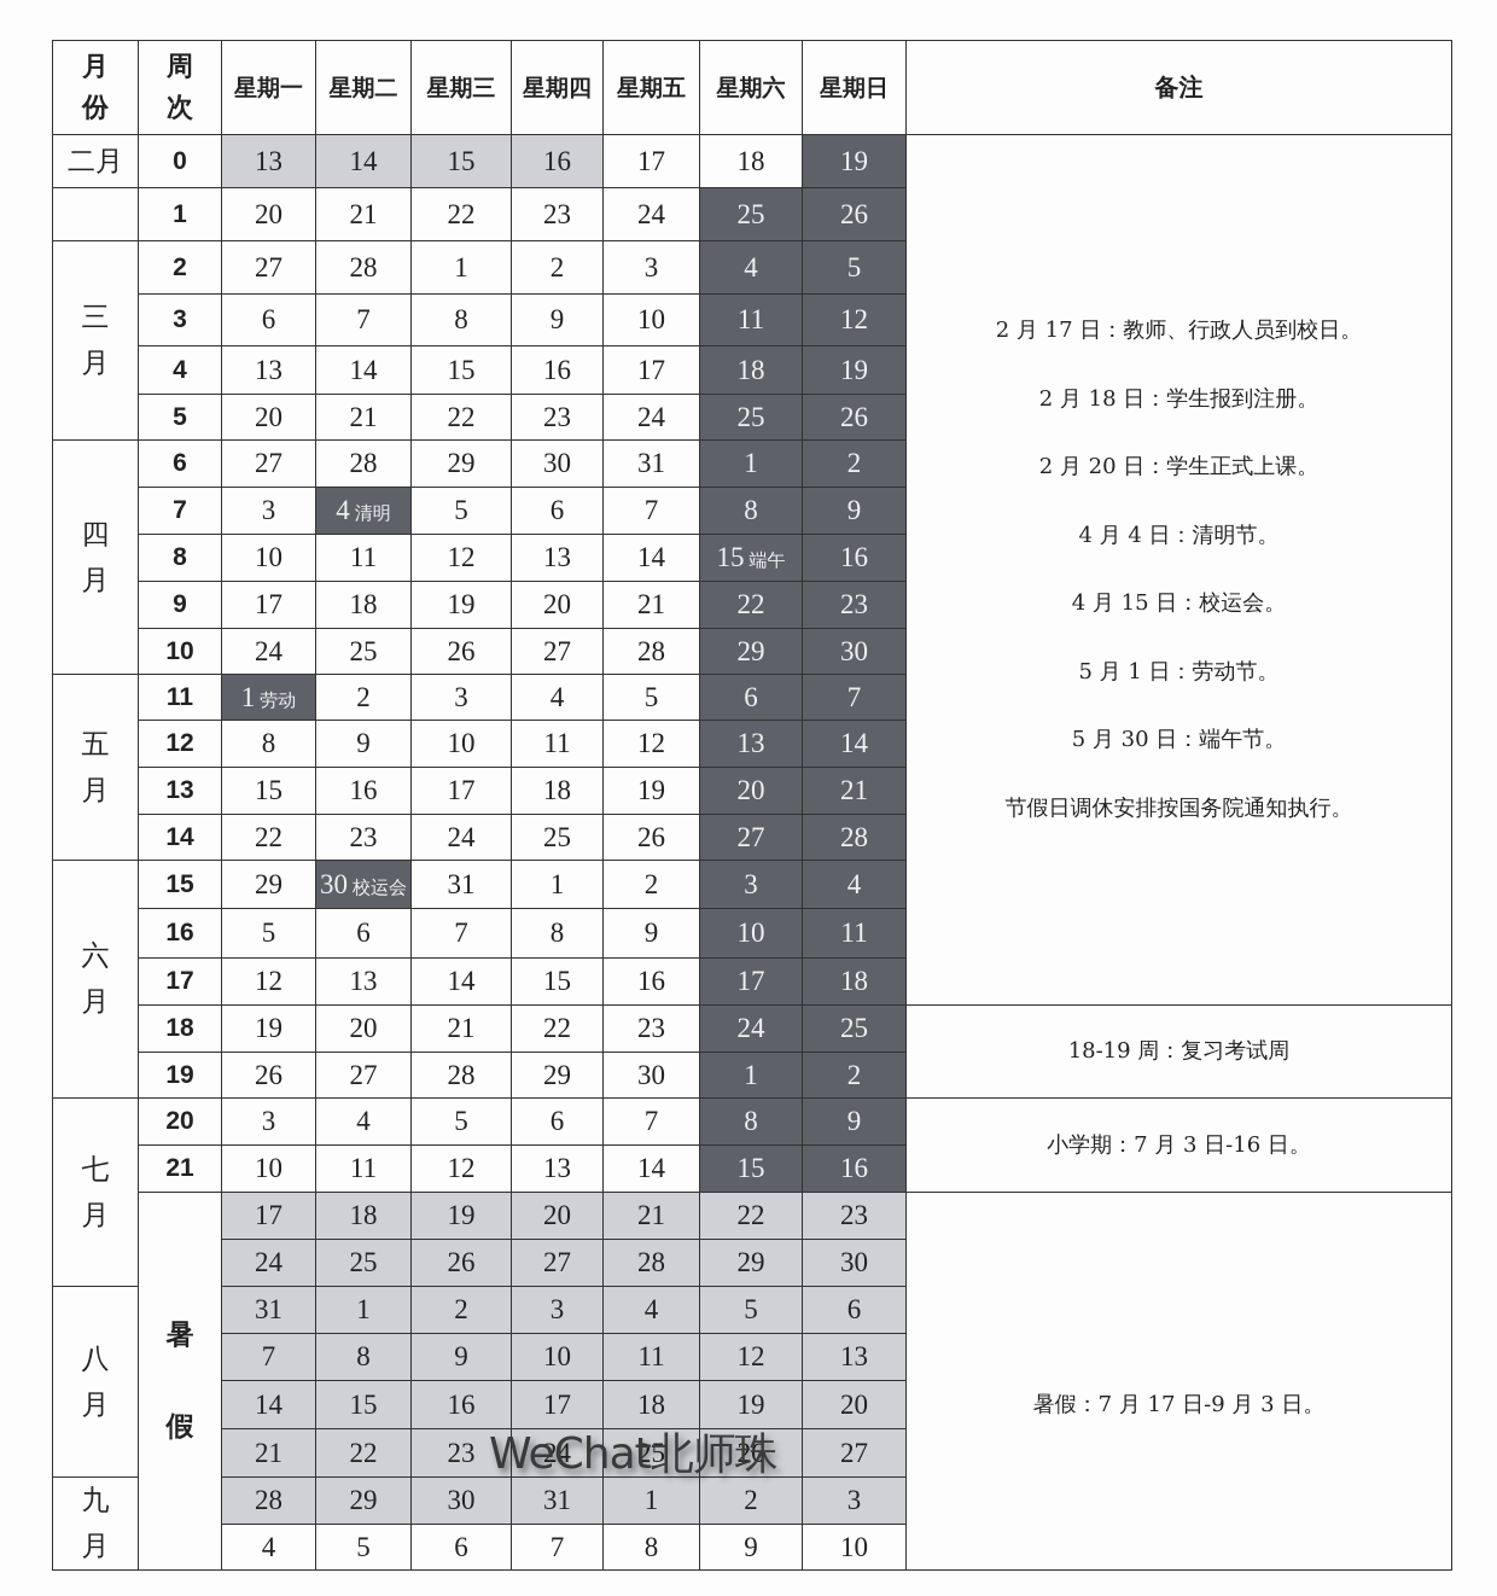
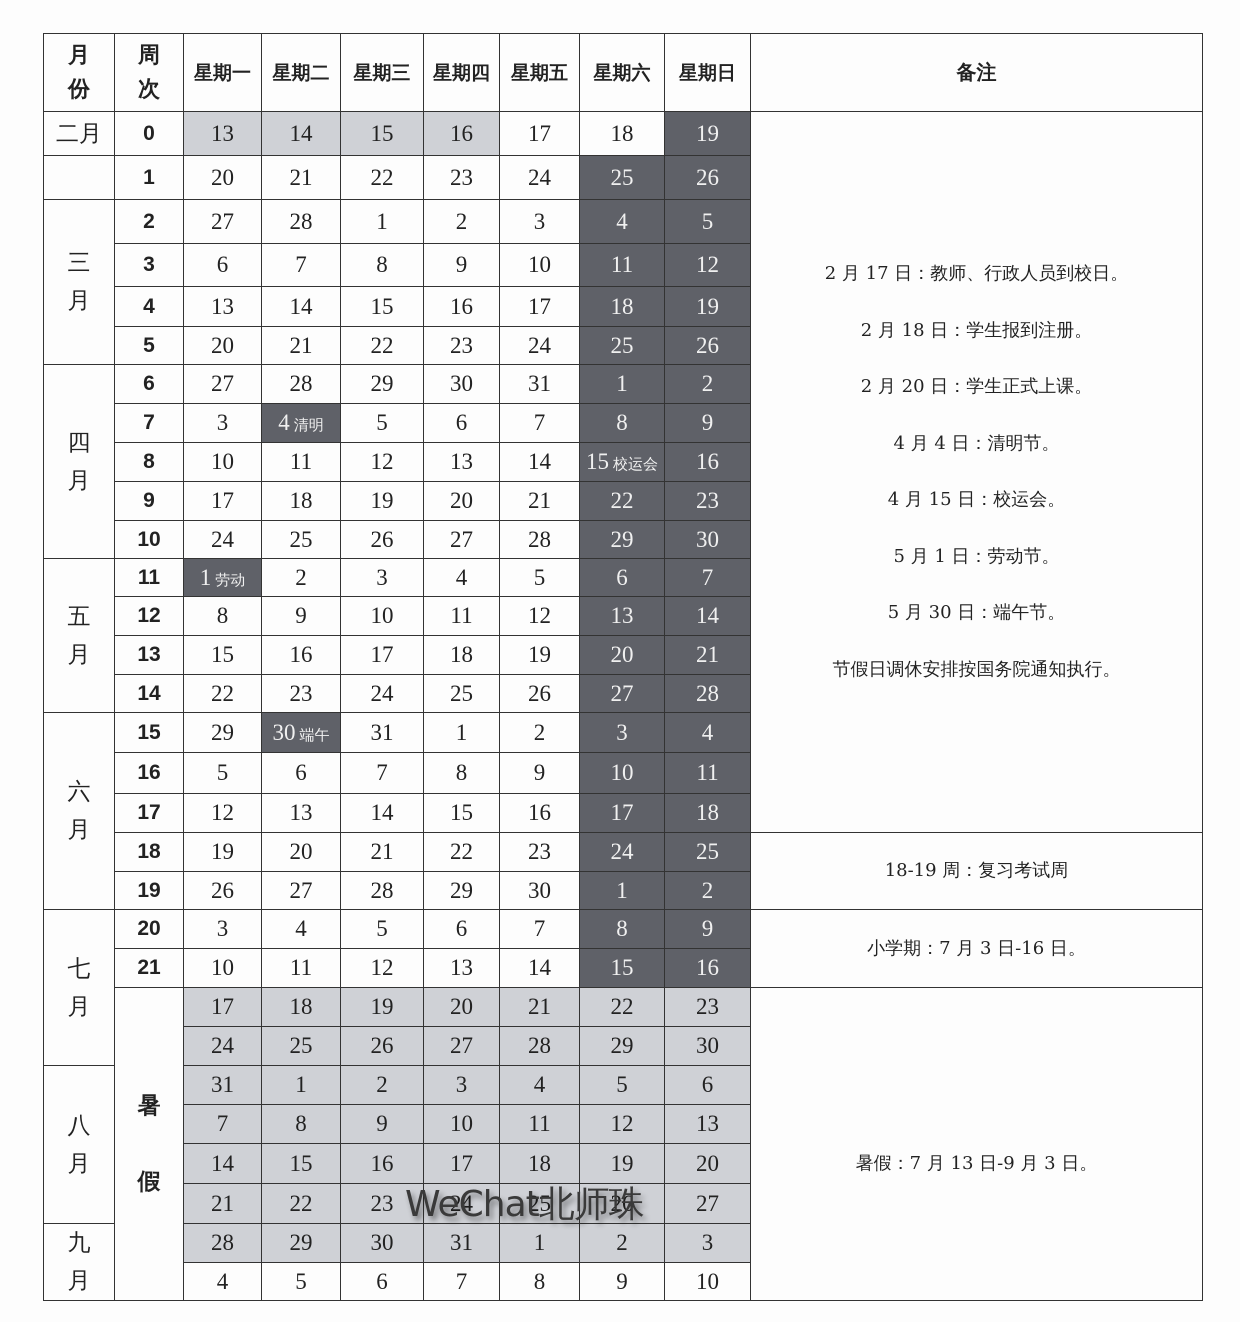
  月份	周次	星期一	星期二	星期三	星期四	星期五	星期六	星期日	备注
  二月	0	13	14	15	16	17	18	19	2 月 17 日：教师、行政人员到校日。2 月 18 日：学生报到注册。2 月 20 日：学生正式上课。4 月 4 日：清明节。4 月 15 日：校运会。5 月 1 日：劳动节。5 月 30 日：端午节。节假日调休安排按国务院通知执行。
  	1	20	21	22	23	24	25	26
  三月	2	27	28	1	2	3	4	5
  3	6	7	8	9	10	11	12
  4	13	14	15	16	17	18	19
  5	20	21	22	23	24	25	26
  四月	6	27	28	29	30	31	1	2
  7	3	4 清明	5	6	7	8	9
- 8	10	11	12	13	14	15 端午	16
+ 8	10	11	12	13	14	15 校运会	16
  9	17	18	19	20	21	22	23
  10	24	25	26	27	28	29	30
  五月	11	1 劳动	2	3	4	5	6	7
  12	8	9	10	11	12	13	14
  13	15	16	17	18	19	20	21
  14	22	23	24	25	26	27	28
- 六月	15	29	30 校运会	31	1	2	3	4
+ 六月	15	29	30 端午	31	1	2	3	4
  16	5	6	7	8	9	10	11
  17	12	13	14	15	16	17	18
  18	19	20	21	22	23	24	25	18-19 周：复习考试周
  19	26	27	28	29	30	1	2
  七月	20	3	4	5	6	7	8	9	小学期：7 月 3 日-16 日。
  21	10	11	12	13	14	15	16
- 暑假	17	18	19	20	21	22	23	暑假：7 月 17 日-9 月 3 日。
+ 暑假	17	18	19	20	21	22	23	暑假：7 月 13 日-9 月 3 日。
  24	25	26	27	28	29	30
  八月	31	1	2	3	4	5	6
  7	8	9	10	11	12	13
  14	15	16	17	18	19	20
  21	22	23	24	25	26	27
  九月	28	29	30	31	1	2	3
  4	5	6	7	8	9	10
  WeChat北师珠
